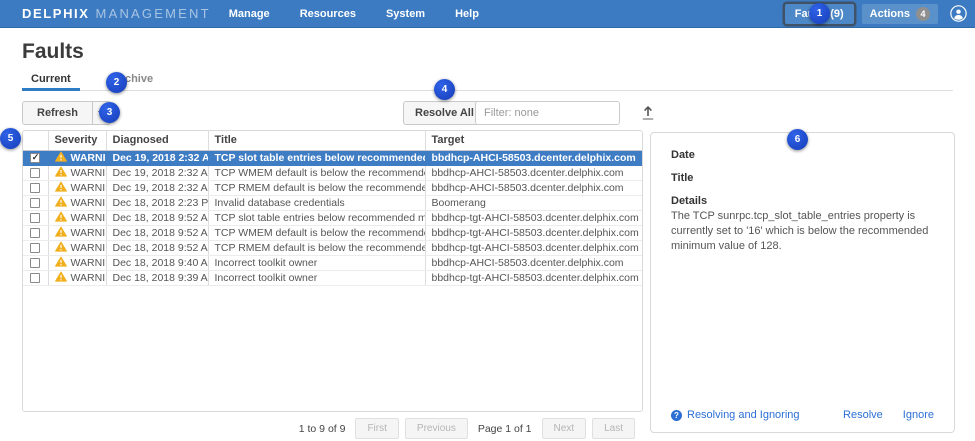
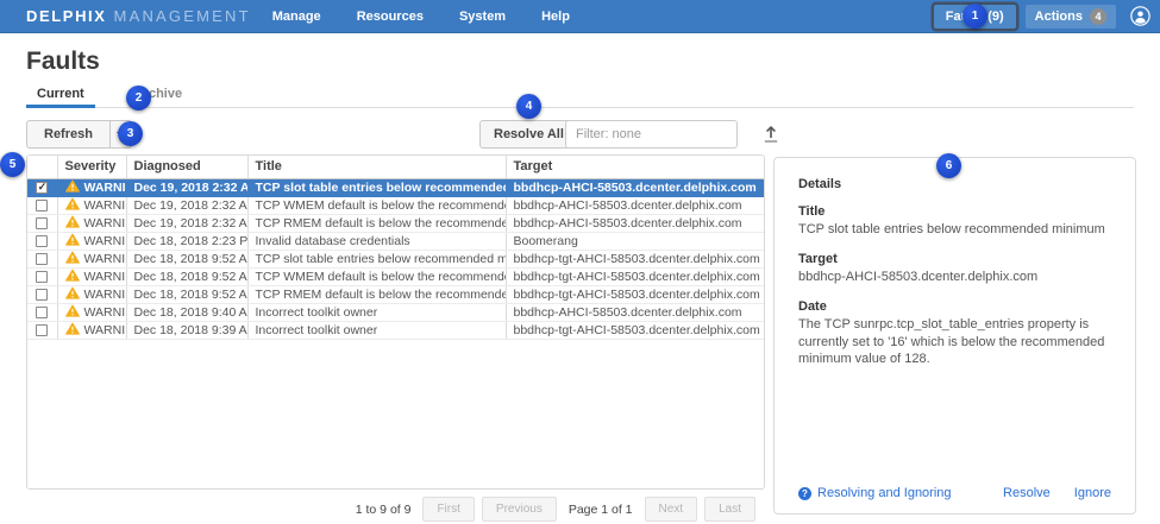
  DELPHIX
  MANAGEMENT
  Manage
  Resources
  System
  Help
  Actions
  4
  Faults
  Current
  chive
  Refresh
  Resolve All
  Filter: none
  	Severity	Diagnosed	Title	Target
  	WARNI	Dec 19, 2018 2:32 A	TCP slot table entries below recommende	bbdhcp-AHCI-58503.dcenter.delphix.com
  	WARNI	Dec 19, 2018 2:32 A	TCP WMEM default is below the recommend	bbdhcp-AHCI-58503.dcenter.delphix.com
  	WARNI	Dec 19, 2018 2:32 A	TCP RMEM default is below the recommende	bbdhcp-AHCI-58503.dcenter.delphix.com
  	WARNI	Dec 18, 2018 2:23 P	Invalid database credentials	Boomerang
  	WARNI	Dec 18, 2018 9:52 A	TCP slot table entries below recommended m	bbdhcp-tgt-AHCI-58503.dcenter.delphix.com
  	WARNI	Dec 18, 2018 9:52 A	TCP WMEM default is below the recommend	bbdhcp-tgt-AHCI-58503.dcenter.delphix.com
  	WARNI	Dec 18, 2018 9:52 A	TCP RMEM default is below the recommende	bbdhcp-tgt-AHCI-58503.dcenter.delphix.com
  	WARNI	Dec 18, 2018 9:40 A	Incorrect toolkit owner	bbdhcp-AHCI-58503.dcenter.delphix.com
  	WARNI	Dec 18, 2018 9:39 A	Incorrect toolkit owner	bbdhcp-tgt-AHCI-58503.dcenter.delphix.com
  1 to 9 of 9
  First
  Previous
  Page 1 of 1
  Next
  Last
- Date
+ Details
  Title
+ TCP slot table entries below recommended minimum
+ Target
+ bbdhcp-AHCI-58503.dcenter.delphix.com
- Details
+ Date
  The TCP sunrpc.tcp_slot_table_entries property is currently set to '16' which is below the recommended minimum value of 128.
  Resolving and Ignoring
  Resolve
  Ignore
  1
  2
  3
  4
  5
  6
